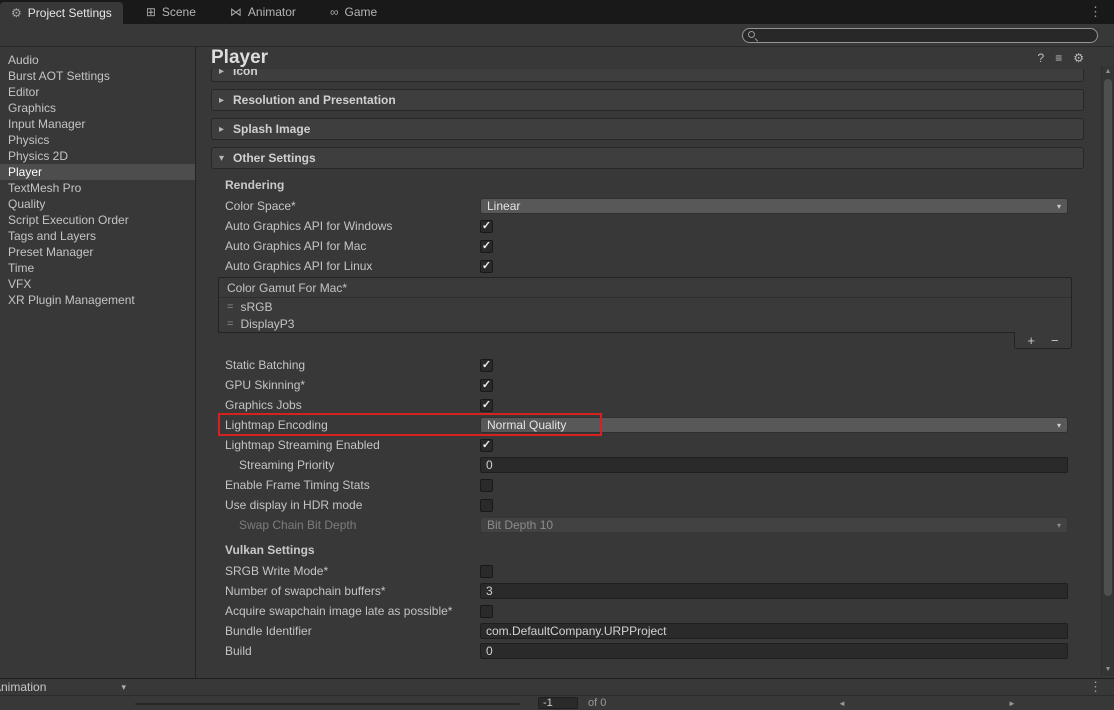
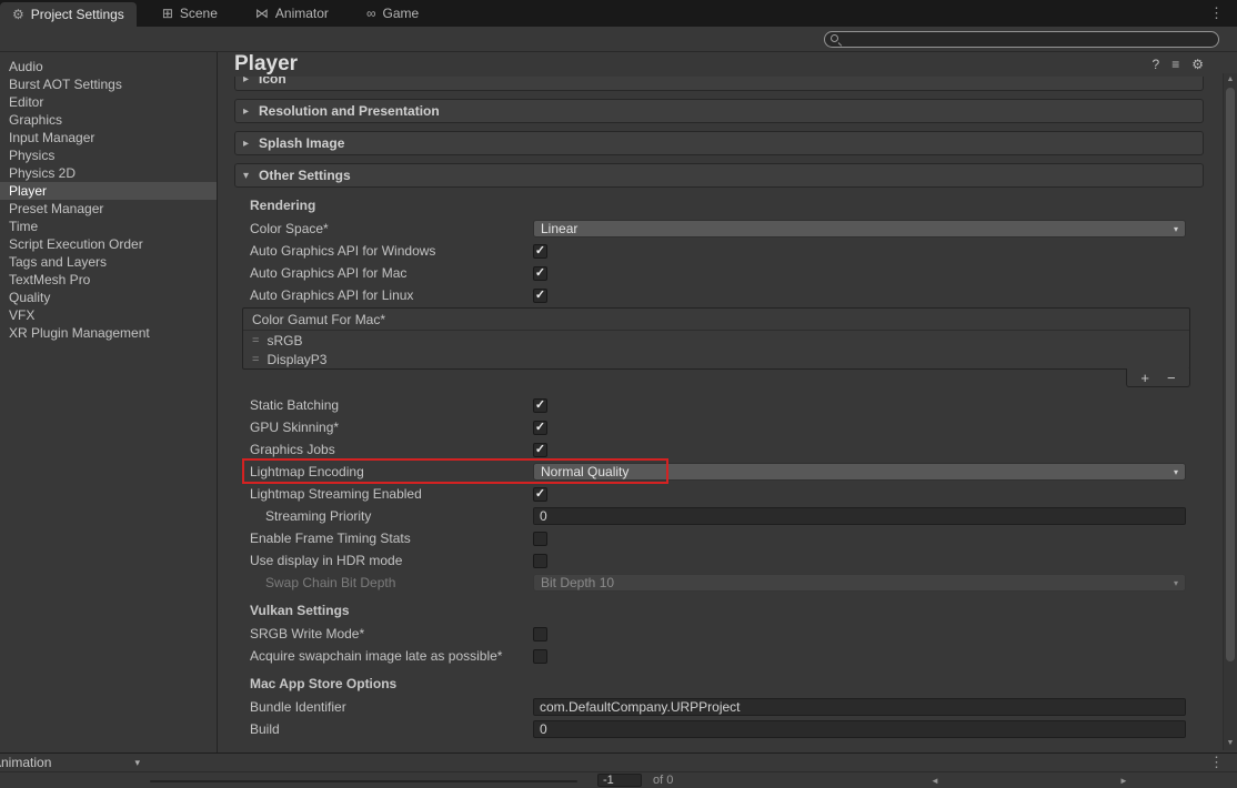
  ⚙
  Project Settings
  ⊞
  Scene
  ⋈
  Animator
  ∞
  Game
  ⋮
  Audio
  Burst AOT Settings
  Editor
  Graphics
  Input Manager
  Physics
  Physics 2D
  Player
- TextMesh Pro
+ Preset Manager
- Quality
+ Time
  Script Execution Order
  Tags and Layers
- Preset Manager
+ TextMesh Pro
- Time
+ Quality
  VFX
  XR Plugin Management
  Player
  ?
  ≡
  ⚙
  ▸
  Icon
  ▸
  Resolution and Presentation
  ▸
  Splash Image
  ▾
  Other Settings
  Rendering
  Color Space*
  Linear
  ▾
  Auto Graphics API for Windows
  ✓
  Auto Graphics API for Mac
  ✓
  Auto Graphics API for Linux
  ✓
  Color Gamut For Mac*
  =
  sRGB
  =
  DisplayP3
  +
  −
  Static Batching
  ✓
  GPU Skinning*
  ✓
  Graphics Jobs
  ✓
  Lightmap Encoding
  Normal Quality
  ▾
  Lightmap Streaming Enabled
  ✓
  Streaming Priority
  0
  Enable Frame Timing Stats
  Use display in HDR mode
  Swap Chain Bit Depth
  Bit Depth 10
  ▾
  Vulkan Settings
  SRGB Write Mode*
- Number of swapchain buffers*
- 3
  Acquire swapchain image late as possible*
+ Mac App Store Options
  Bundle Identifier
  com.DefaultCompany.URPProject
  Build
  0
  nimation
  ▾
  ⋮
  -1
  of 0
  ◄
  ►
